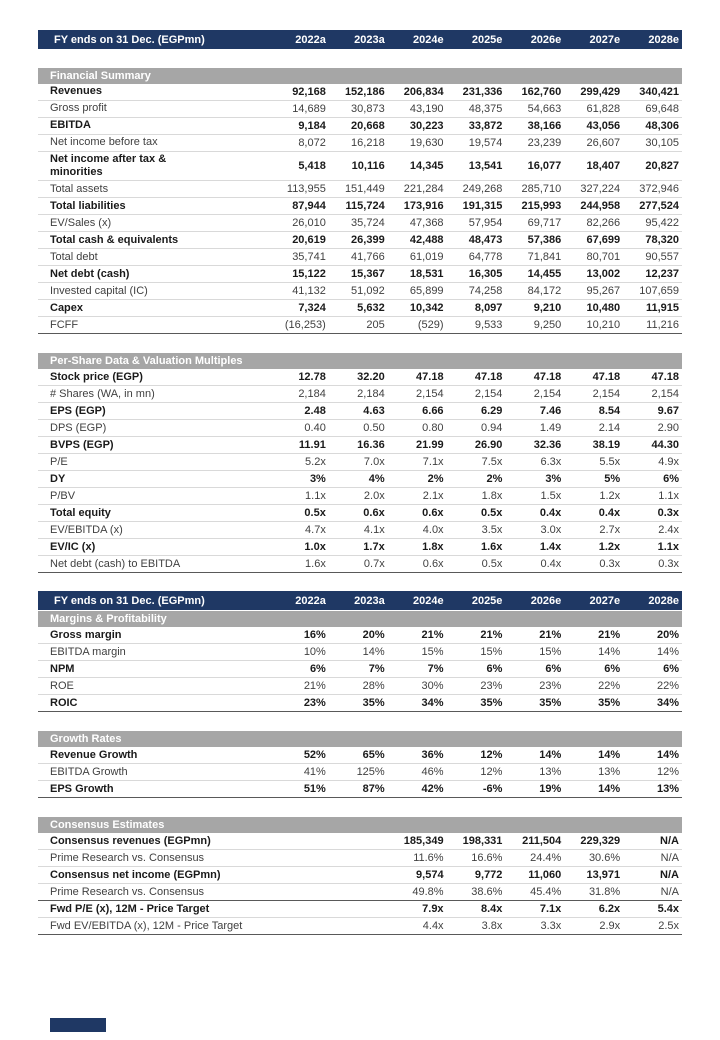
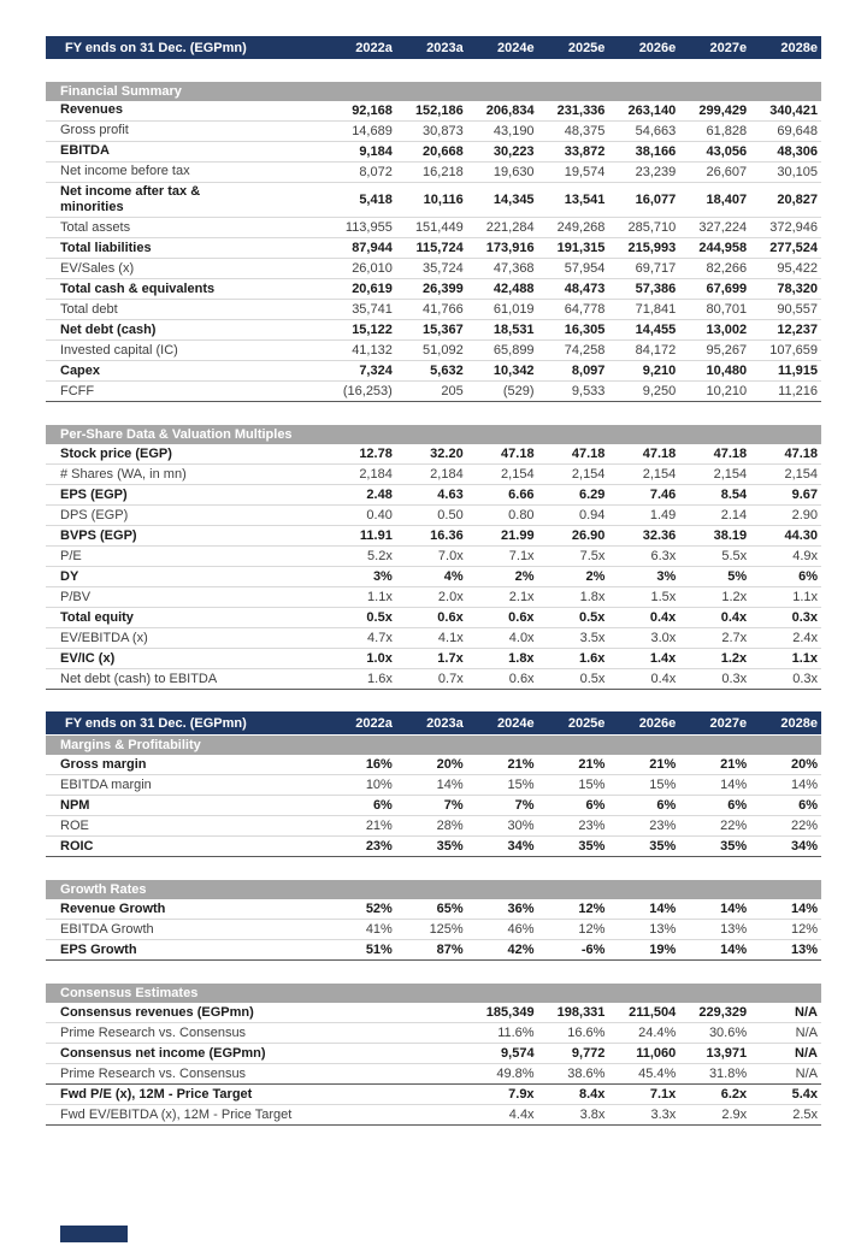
  FY ends on 31 Dec. (EGPmn)
  2022a
  2023a
  2024e
  2025e
  2026e
  2027e
  2028e
  Financial Summary
  Revenues
  92,168
  152,186
  206,834
  231,336
- 162,760
+ 263,140
  299,429
  340,421
  Gross profit
  14,689
  30,873
  43,190
  48,375
  54,663
  61,828
  69,648
  EBITDA
  9,184
  20,668
  30,223
  33,872
  38,166
  43,056
  48,306
  Net income before tax
  8,072
  16,218
  19,630
  19,574
  23,239
  26,607
  30,105
  Net income after tax &
  minorities
  5,418
  10,116
  14,345
  13,541
  16,077
  18,407
  20,827
  Total assets
  113,955
  151,449
  221,284
  249,268
  285,710
  327,224
  372,946
  Total liabilities
  87,944
  115,724
  173,916
  191,315
  215,993
  244,958
  277,524
  EV/Sales (x)
  26,010
  35,724
  47,368
  57,954
  69,717
  82,266
  95,422
  Total cash & equivalents
  20,619
  26,399
  42,488
  48,473
  57,386
  67,699
  78,320
  Total debt
  35,741
  41,766
  61,019
  64,778
  71,841
  80,701
  90,557
  Net debt (cash)
  15,122
  15,367
  18,531
  16,305
  14,455
  13,002
  12,237
  Invested capital (IC)
  41,132
  51,092
  65,899
  74,258
  84,172
  95,267
  107,659
  Capex
  7,324
  5,632
  10,342
  8,097
  9,210
  10,480
  11,915
  FCFF
  (16,253)
  205
  (529)
  9,533
  9,250
  10,210
  11,216
  Per-Share Data & Valuation Multiples
  Stock price (EGP)
  12.78
  32.20
  47.18
  47.18
  47.18
  47.18
  47.18
  # Shares (WA, in mn)
  2,184
  2,184
  2,154
  2,154
  2,154
  2,154
  2,154
  EPS (EGP)
  2.48
  4.63
  6.66
  6.29
  7.46
  8.54
  9.67
  DPS (EGP)
  0.40
  0.50
  0.80
  0.94
  1.49
  2.14
  2.90
  BVPS (EGP)
  11.91
  16.36
  21.99
  26.90
  32.36
  38.19
  44.30
  P/E
  5.2x
  7.0x
  7.1x
  7.5x
  6.3x
  5.5x
  4.9x
  DY
  3%
  4%
  2%
  2%
  3%
  5%
  6%
  P/BV
  1.1x
  2.0x
  2.1x
  1.8x
  1.5x
  1.2x
  1.1x
  Total equity
  0.5x
  0.6x
  0.6x
  0.5x
  0.4x
  0.4x
  0.3x
  EV/EBITDA (x)
  4.7x
  4.1x
  4.0x
  3.5x
  3.0x
  2.7x
  2.4x
  EV/IC (x)
  1.0x
  1.7x
  1.8x
  1.6x
  1.4x
  1.2x
  1.1x
  Net debt (cash) to EBITDA
  1.6x
  0.7x
  0.6x
  0.5x
  0.4x
  0.3x
  0.3x
  FY ends on 31 Dec. (EGPmn)
  2022a
  2023a
  2024e
  2025e
  2026e
  2027e
  2028e
  Margins & Profitability
  Gross margin
  16%
  20%
  21%
  21%
  21%
  21%
  20%
  EBITDA margin
  10%
  14%
  15%
  15%
  15%
  14%
  14%
  NPM
  6%
  7%
  7%
  6%
  6%
  6%
  6%
  ROE
  21%
  28%
  30%
  23%
  23%
  22%
  22%
  ROIC
  23%
  35%
  34%
  35%
  35%
  35%
  34%
  Growth Rates
  Revenue Growth
  52%
  65%
  36%
  12%
  14%
  14%
  14%
  EBITDA Growth
  41%
  125%
  46%
  12%
  13%
  13%
  12%
  EPS Growth
  51%
  87%
  42%
  -6%
  19%
  14%
  13%
  Consensus Estimates
  Consensus revenues (EGPmn)
  185,349
  198,331
  211,504
  229,329
  N/A
  Prime Research vs. Consensus
  11.6%
  16.6%
  24.4%
  30.6%
  N/A
  Consensus net income (EGPmn)
  9,574
  9,772
  11,060
  13,971
  N/A
  Prime Research vs. Consensus
  49.8%
  38.6%
  45.4%
  31.8%
  N/A
  Fwd P/E (x), 12M - Price Target
  7.9x
  8.4x
  7.1x
  6.2x
  5.4x
  Fwd EV/EBITDA (x), 12M - Price Target
  4.4x
  3.8x
  3.3x
  2.9x
  2.5x
